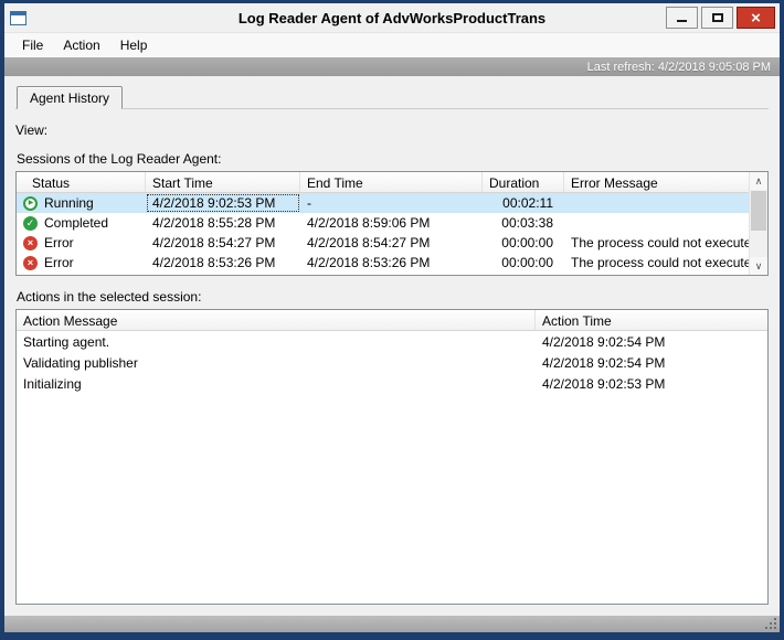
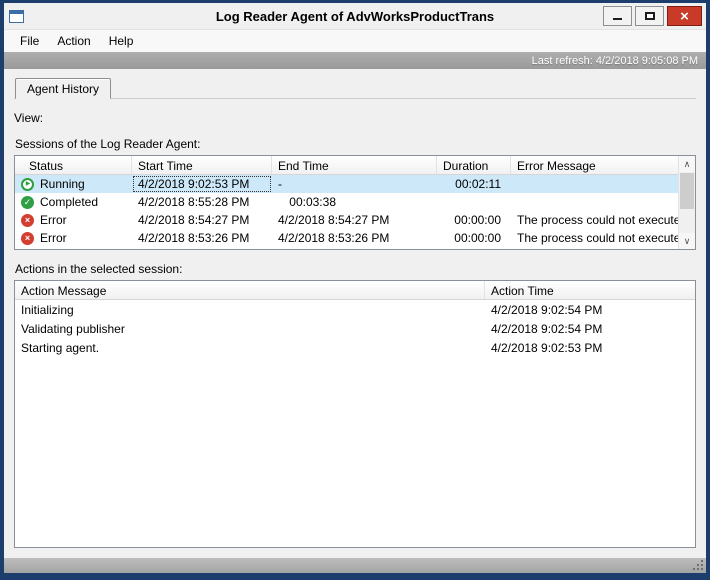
  Log Reader Agent of AdvWorksProductTrans
  ×
  File
  Action
  Help
  Last refresh: 4/2/2018 9:05:08 PM
  Agent History
  View:
  Sessions of the Log Reader Agent:
  Status
  Start Time
  End Time
  Duration
  Error Message
  Running
  4/2/2018 9:02:53 PM
  -
  00:02:11
  ✓
  Completed
  4/2/2018 8:55:28 PM
- 4/2/2018 8:59:06 PM
  00:03:38
  ×
  Error
  4/2/2018 8:54:27 PM
  4/2/2018 8:54:27 PM
  00:00:00
  The process could not execut
  ×
  Error
  4/2/2018 8:53:26 PM
  4/2/2018 8:53:26 PM
  00:00:00
  The process could not execut
  ∧
  ∨
  Actions in the selected session:
  Action Message
  Action Time
- Starting agent.
+ Initializing
  4/2/2018 9:02:54 PM
  Validating publisher
  4/2/2018 9:02:54 PM
- Initializing
+ Starting agent.
  4/2/2018 9:02:53 PM
